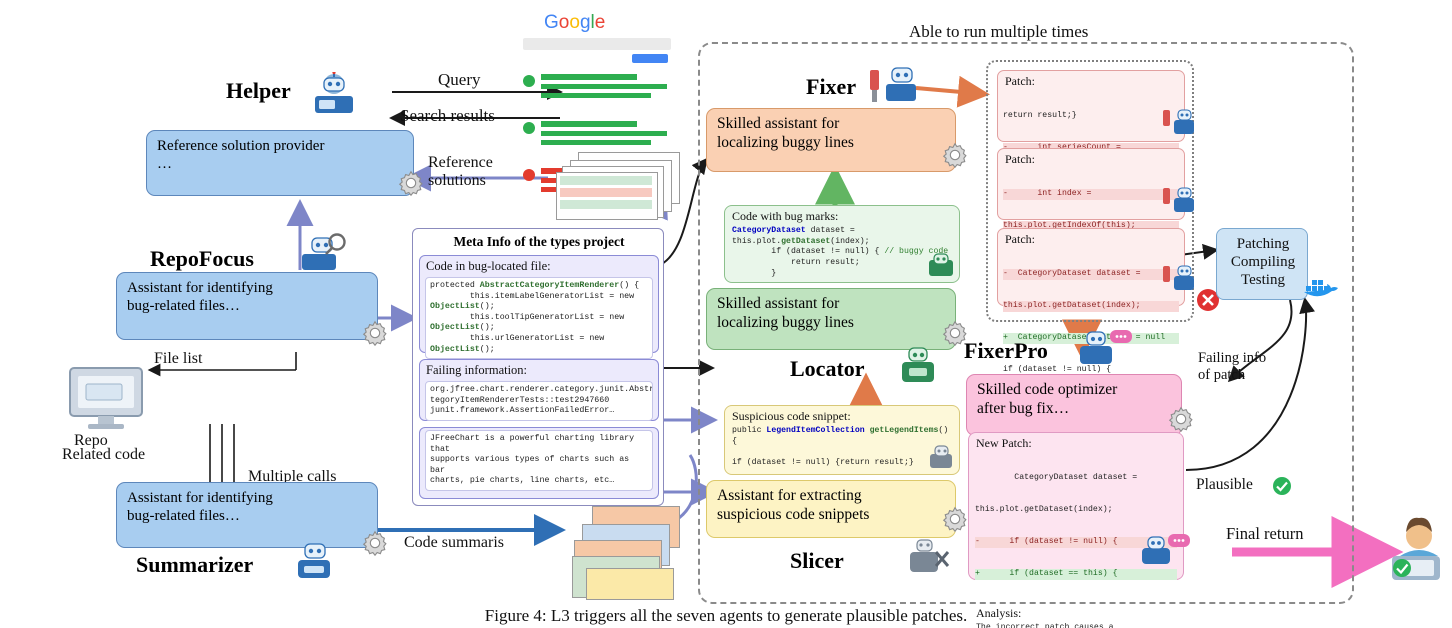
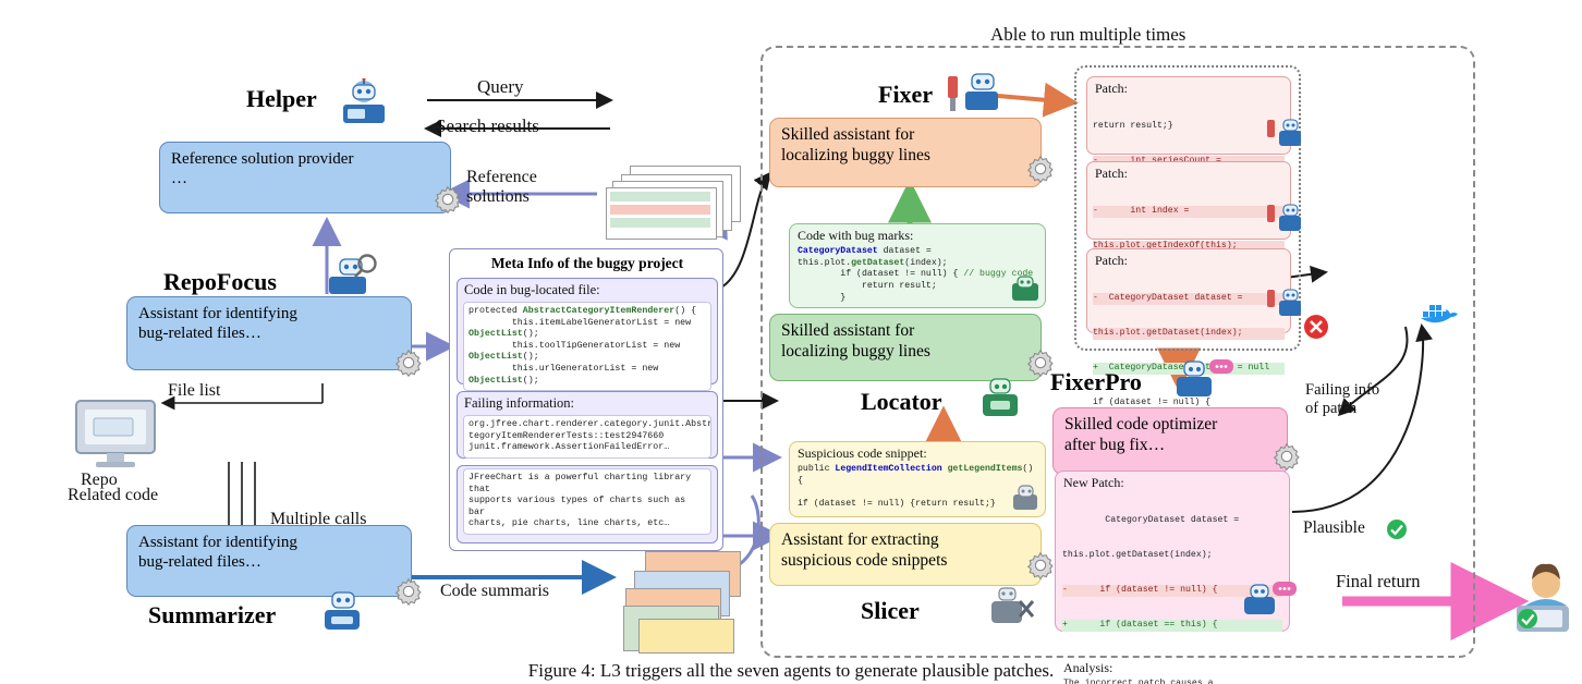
- Google
  Query
  Search results
  Helper
  Reference solution provider
  …
  Reference
  solutions
  RepoFocus
  Assistant for identifying
  bug-related files…
  Repo
  File list
  Related code
  Multiple calls
  Assistant for identifying
  bug-related files…
  Summarizer
  Code summaris
- Meta Info of the types project
+ Meta Info of the buggy project
  Code in bug-located file:
  protected AbstractCategoryItemRenderer() {
  this.itemLabelGeneratorList = new
  ObjectList();
  this.toolTipGeneratorList = new
  ObjectList();
  this.urlGeneratorList = new
  ObjectList();
  Failing information:
  org.jfree.chart.renderer.category.junit.Abstr
  tegoryItemRendererTests::test2947660
  junit.framework.AssertionFailedError…
  JFreeChart is a powerful charting library that
  supports various types of charts such as bar
  charts, pie charts, line charts, etc…
  Able to run multiple times
  Fixer
  Skilled assistant for
  localizing buggy lines
  Code with bug marks:
  CategoryDataset dataset =
  this.plot.getDataset(index);
  if (dataset != null) { // buggy code
  return result;
  }
  Skilled assistant for
  localizing buggy lines
  Locator
  Suspicious code snippet:
  public LegendItemCollection getLegendItems()
  {
  if (dataset != null) {return result;}
  Assistant for extracting
  suspicious code snippets
  Slicer
  Patch:
  return result;}
  Patch:
  - int index =
  this.plot.getIndexOf(this);
  Patch:
  - CategoryDataset dataset =
  this.plot.getDataset(index);
  + CategoryDataset = null
  if (dataset != null) {
- Patching
- Compiling
- Testing
  Failing info
  of patch
  FixerPro
  Skilled code optimizer
  after bug fix…
  New Patch:
  CategoryDataset dataset =
  this.plot.getDataset(index);
  - if (dataset != null) {
  + if (dataset == this) {
  Analysis:
  Plausible
  Final return
  Figure 4: L3 triggers all the seven agents to generate plausible patches.
